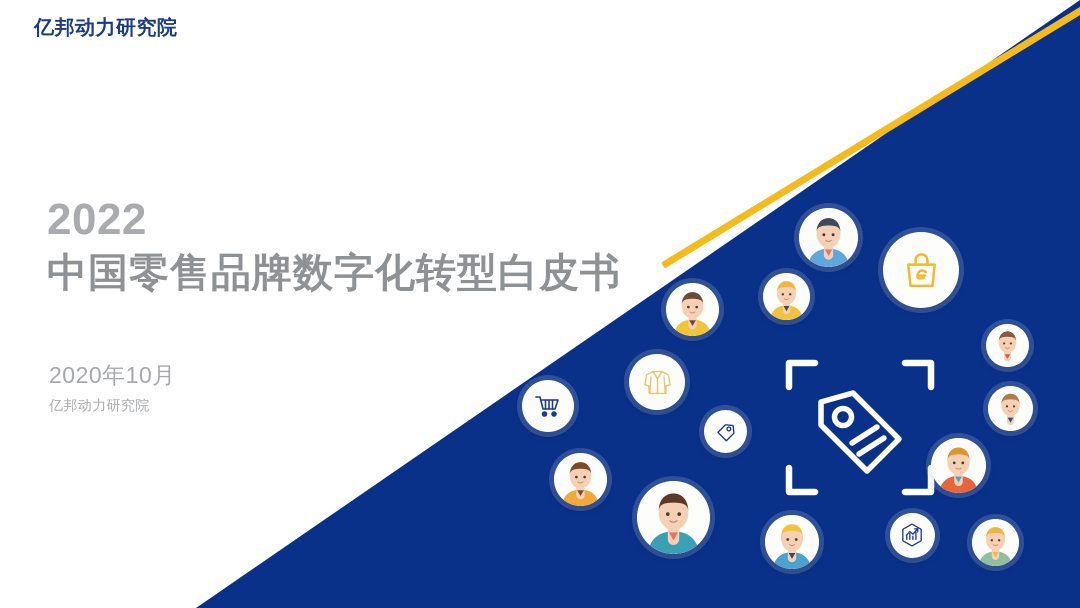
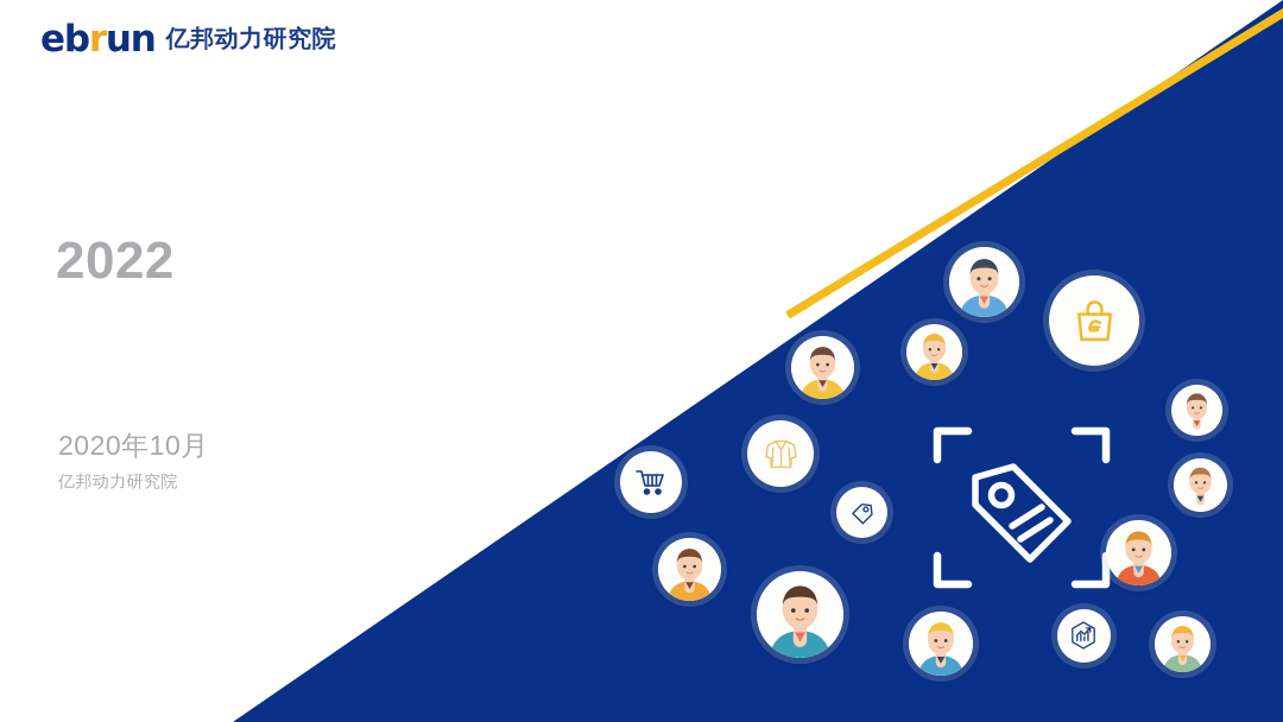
+ ebrun
  亿邦动力研究院
  2022
- 中国零售品牌数字化转型白皮书
  2020年10月
  亿邦动力研究院
